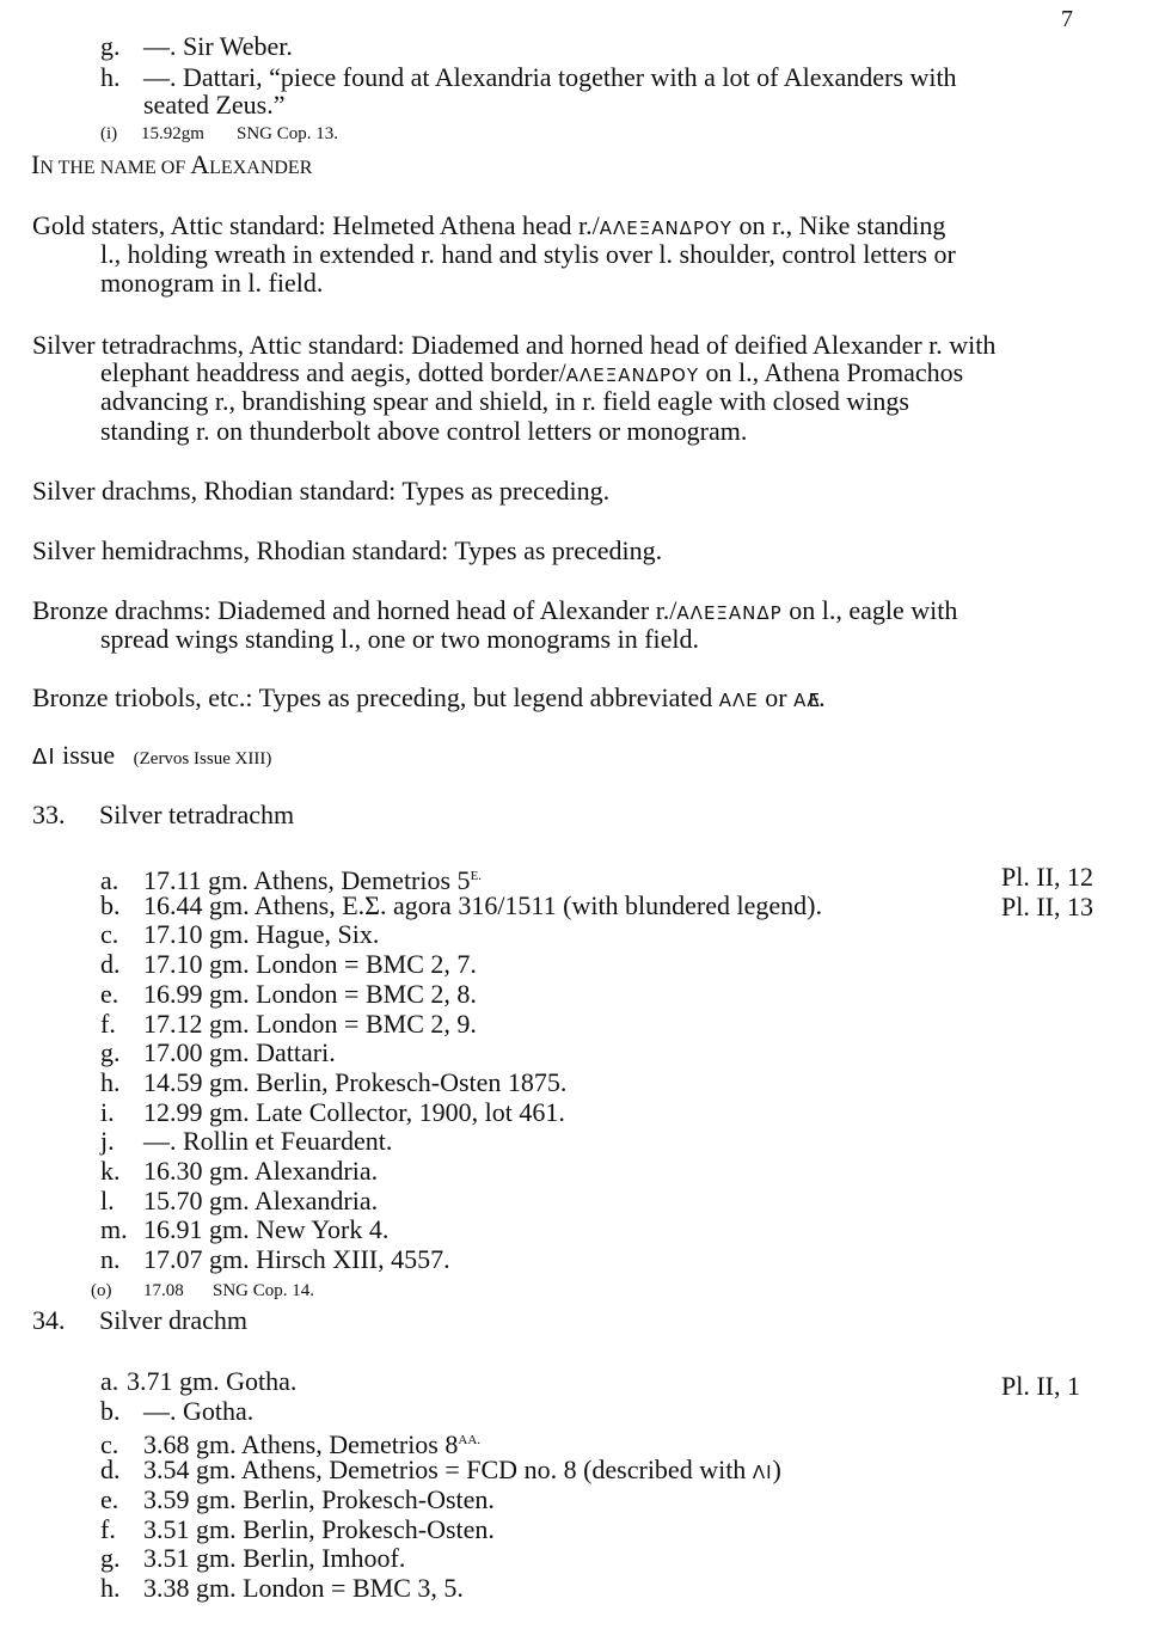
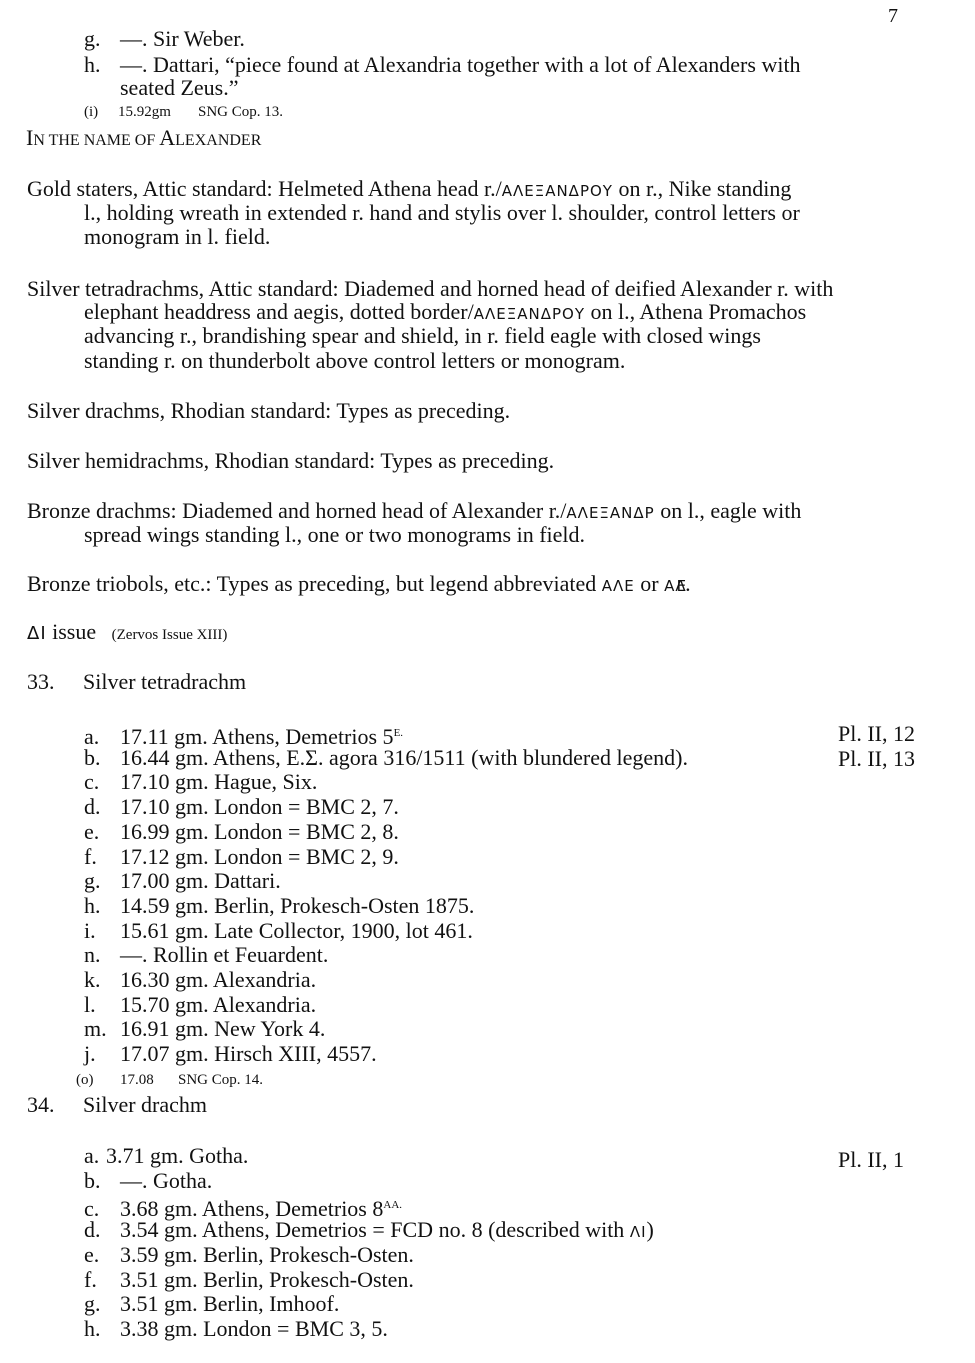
  7
  g. —. Sir Weber.
  h. —. Dattari, “piece found at Alexandria together with a lot of Alexanders with
  seated Zeus.”
  (i) 15.92gm SNG Cop. 13.
  IN THE NAME OF ALEXANDER
  Gold staters, Attic standard: Helmeted Athena head r./ΑΛΕΞΑΝΔΡΟΥ on r., Nike standing
  l., holding wreath in extended r. hand and stylis over l. shoulder, control letters or
  monogram in l. field.
  Silver tetradrachms, Attic standard: Diademed and horned head of deified Alexander r. with
  elephant headdress and aegis, dotted border/ΑΛΕΞΑΝΔΡΟΥ on l., Athena Promachos
  advancing r., brandishing spear and shield, in r. field eagle with closed wings
  standing r. on thunderbolt above control letters or monogram.
  Silver drachms, Rhodian standard: Types as preceding.
  Silver hemidrachms, Rhodian standard: Types as preceding.
  Bronze drachms: Diademed and horned head of Alexander r./ΑΛΕΞΑΝΔΡ on l., eagle with
  spread wings standing l., one or two monograms in field.
  Bronze triobols, etc.: Types as preceding, but legend abbreviated ΑΛΕ or ΑΛΕ .
  ΔΙ issue (Zervos Issue XIII)
  33. Silver tetradrachm
  a. 17.11 gm. Athens, Demetrios 5E.
  Pl. II, 12
  b. 16.44 gm. Athens, Ε.Σ. agora 316/1511 (with blundered legend).
  Pl. II, 13
  c. 17.10 gm. Hague, Six.
  d. 17.10 gm. London = BMC 2, 7.
  e. 16.99 gm. London = BMC 2, 8.
  f. 17.12 gm. London = BMC 2, 9.
  g. 17.00 gm. Dattari.
  h. 14.59 gm. Berlin, Prokesch-Osten 1875.
- i. 12.99 gm. Late Collector, 1900, lot 461.
+ i. 15.61 gm. Late Collector, 1900, lot 461.
- j. —. Rollin et Feuardent.
+ n. —. Rollin et Feuardent.
  k. 16.30 gm. Alexandria.
  l. 15.70 gm. Alexandria.
  m. 16.91 gm. New York 4.
- n. 17.07 gm. Hirsch XIII, 4557.
+ j. 17.07 gm. Hirsch XIII, 4557.
  (o) 17.08 SNG Cop. 14.
  34. Silver drachm
  a. 3.71 gm. Gotha.
  Pl. II, 1
  b. —. Gotha.
  c. 3.68 gm. Athens, Demetrios 8AA.
  d. 3.54 gm. Athens, Demetrios = FCD no. 8 (described with ΛΙ)
  e. 3.59 gm. Berlin, Prokesch-Osten.
  f. 3.51 gm. Berlin, Prokesch-Osten.
  g. 3.51 gm. Berlin, Imhoof.
  h. 3.38 gm. London = BMC 3, 5.
